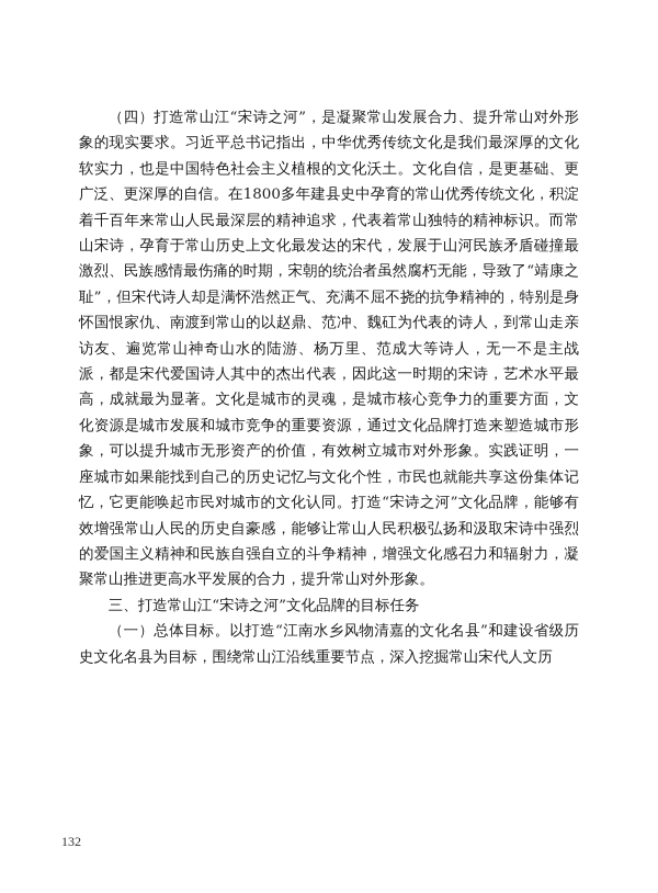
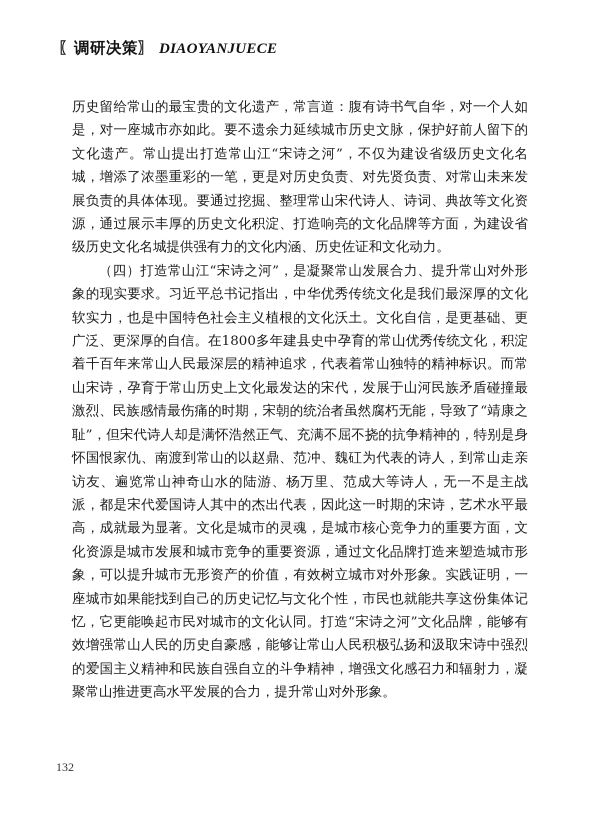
+ 〖调研决策〗
+ DIAOYANJUECE
+ 历史留给常山的最宝贵的文化遗产，常言道：腹有诗书气自华，对一个人如是，对一座城市亦如此。要不遗余力延续城市历史文脉，保护好前人留下的文化遗产。常山提出打造常山江“宋诗之河”，不仅为建设省级历史文化名城，增添了浓墨重彩的一笔，更是对历史负责、对先贤负责、对常山未来发展负责的具体体现。要通过挖掘、整理常山宋代诗人、诗词、典故等文化资源，通过展示丰厚的历史文化积淀、打造响亮的文化品牌等方面，为建设省级历史文化名城提供强有力的文化内涵、历史佐证和文化动力。
  （四）打造常山江“宋诗之河”，是凝聚常山发展合力、提升常山对外形象的现实要求。习近平总书记指出，中华优秀传统文化是我们最深厚的文化软实力，也是中国特色社会主义植根的文化沃土。文化自信，是更基础、更广泛、更深厚的自信。在1800多年建县史中孕育的常山优秀传统文化，积淀着千百年来常山人民最深层的精神追求，代表着常山独特的精神标识。而常山宋诗，孕育于常山历史上文化最发达的宋代，发展于山河民族矛盾碰撞最激烈、民族感情最伤痛的时期，宋朝的统治者虽然腐朽无能，导致了“靖康之耻”，但宋代诗人却是满怀浩然正气、充满不屈不挠的抗争精神的，特别是身怀国恨家仇、南渡到常山的以赵鼎、范冲、魏矼为代表的诗人，到常山走亲访友、遍览常山神奇山水的陆游、杨万里、范成大等诗人，无一不是主战派，都是宋代爱国诗人其中的杰出代表，因此这一时期的宋诗，艺术水平最高，成就最为显著。文化是城市的灵魂，是城市核心竞争力的重要方面，文化资源是城市发展和城市竞争的重要资源，通过文化品牌打造来塑造城市形象，可以提升城市无形资产的价值，有效树立城市对外形象。实践证明，一座城市如果能找到自己的历史记忆与文化个性，市民也就能共享这份集体记忆，它更能唤起市民对城市的文化认同。打造“宋诗之河”文化品牌，能够有效增强常山人民的历史自豪感，能够让常山人民积极弘扬和汲取宋诗中强烈的爱国主义精神和民族自强自立的斗争精神，增强文化感召力和辐射力，凝聚常山推进更高水平发展的合力，提升常山对外形象。
- 三、打造常山江“宋诗之河”文化品牌的目标任务
- （一）总体目标。以打造“江南水乡风物清嘉的文化名县”和建设省级历史文化名县为目标，围绕常山江沿线重要节点，深入挖掘常山宋代人文历
  132
